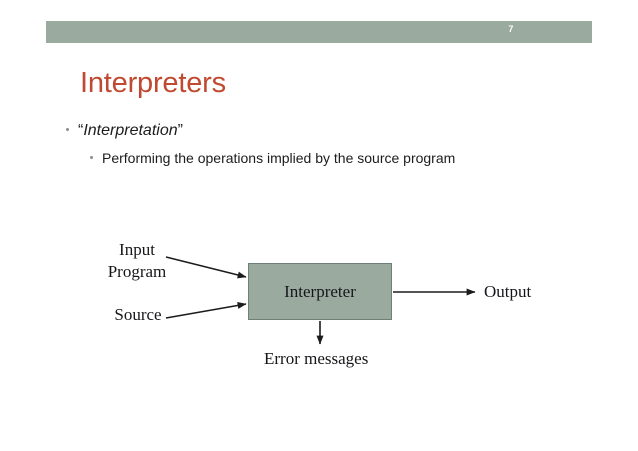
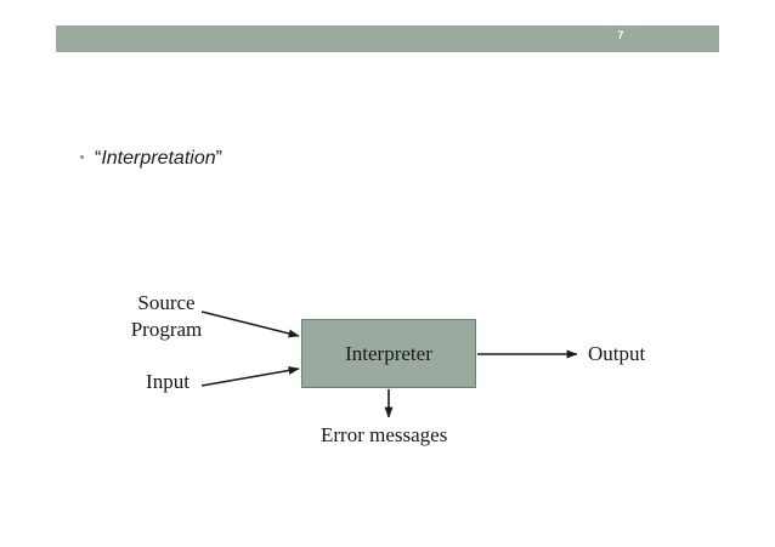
  7
- Interpreters
  “Interpretation”
- Performing the operations implied by the source program
- Input
+ Source
  Program
- Source
+ Input
  Interpreter
  Output
  Error messages
